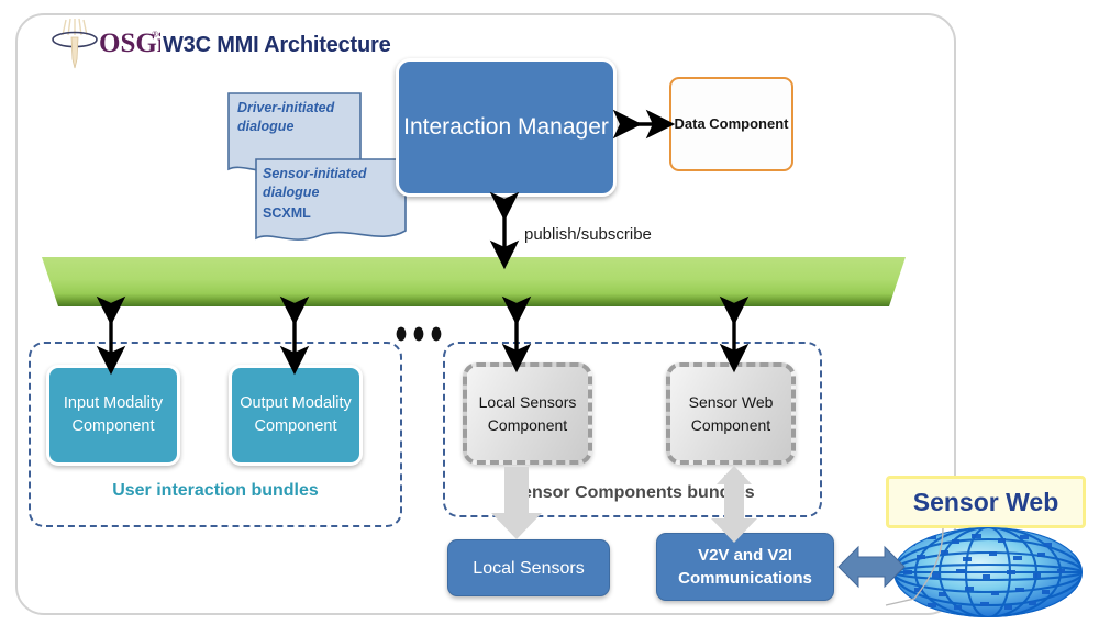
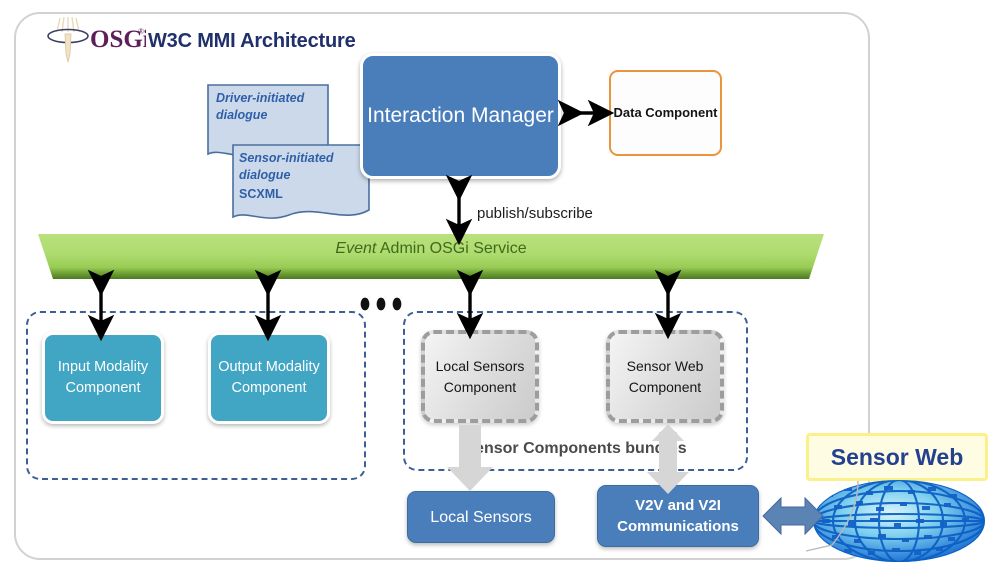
  OSG
  ®
  W3C MMI Architecture
  Driver-initiated
  dialogue
  Sensor-initiated
  dialogue
  SCXML
  Interaction Manager
  Data Component
+ Event Admin OSGi Service
  publish/subscribe
- User interaction bundles
  nsor Components buns
  Input Modality Component
  Output Modality Component
  Local Sensors Component
  Sensor Web Component
  Local Sensors
  V2V and V2I Communications
  Sensor Web
